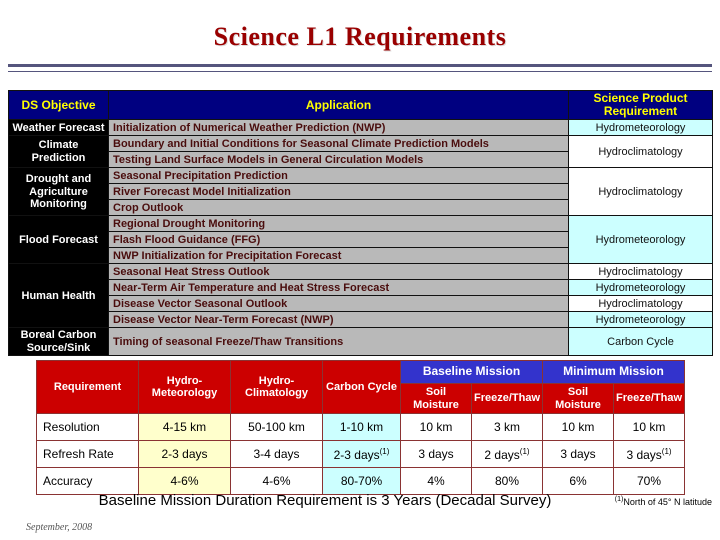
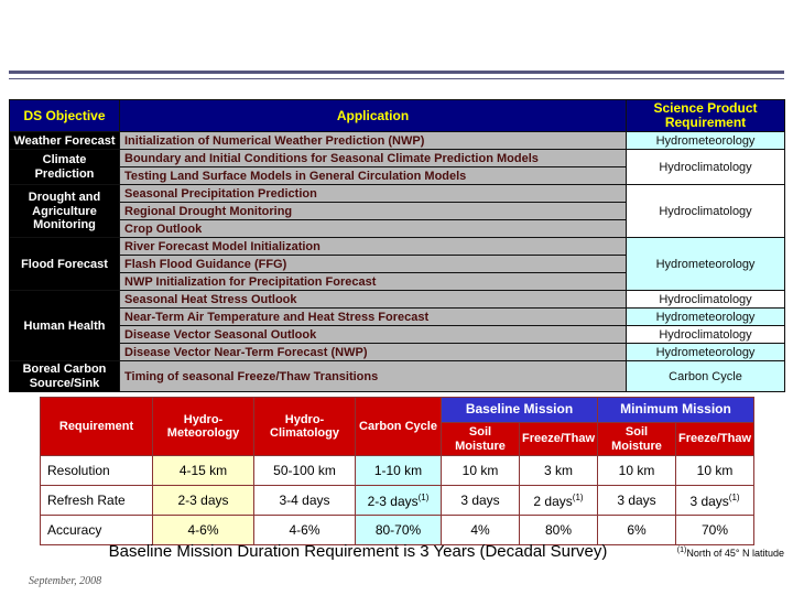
- Science L1 Requirements
  DS Objective	Application	Science Product Requirement
  Weather Forecast	Initialization of Numerical Weather Prediction (NWP)	Hydrometeorology
  Climate Prediction	Boundary and Initial Conditions for Seasonal Climate Prediction Models	Hydroclimatology
  Testing Land Surface Models in General Circulation Models
  Drought and Agriculture Monitoring	Seasonal Precipitation Prediction	Hydroclimatology
- River Forecast Model Initialization
+ Regional Drought Monitoring
  Crop Outlook
- Flood Forecast	Regional Drought Monitoring	Hydrometeorology
+ Flood Forecast	River Forecast Model Initialization	Hydrometeorology
  Flash Flood Guidance (FFG)
  NWP Initialization for Precipitation Forecast
  Human Health	Seasonal Heat Stress Outlook	Hydroclimatology
  Near-Term Air Temperature and Heat Stress Forecast	Hydrometeorology
  Disease Vector Seasonal Outlook	Hydroclimatology
  Disease Vector Near-Term Forecast (NWP)	Hydrometeorology
  Boreal Carbon Source/Sink	Timing of seasonal Freeze/Thaw Transitions	Carbon Cycle
  Requirement	Hydro-Meteorology	Hydro-Climatology	Carbon Cycle	Baseline Mission	Minimum Mission
  Soil Moisture	Freeze/Thaw	Soil Moisture	Freeze/Thaw
  Resolution	4-15 km	50-100 km	1-10 km	10 km	3 km	10 km	10 km
  Refresh Rate	2-3 days	3-4 days	2-3 days(1)	3 days	2 days(1)	3 days	3 days(1)
  Accuracy	4-6%	4-6%	80-70%	4%	80%	6%	70%
  Baseline Mission Duration Requirement is 3 Years (Decadal Survey)
  North of 45° N latitude
  September, 2008
